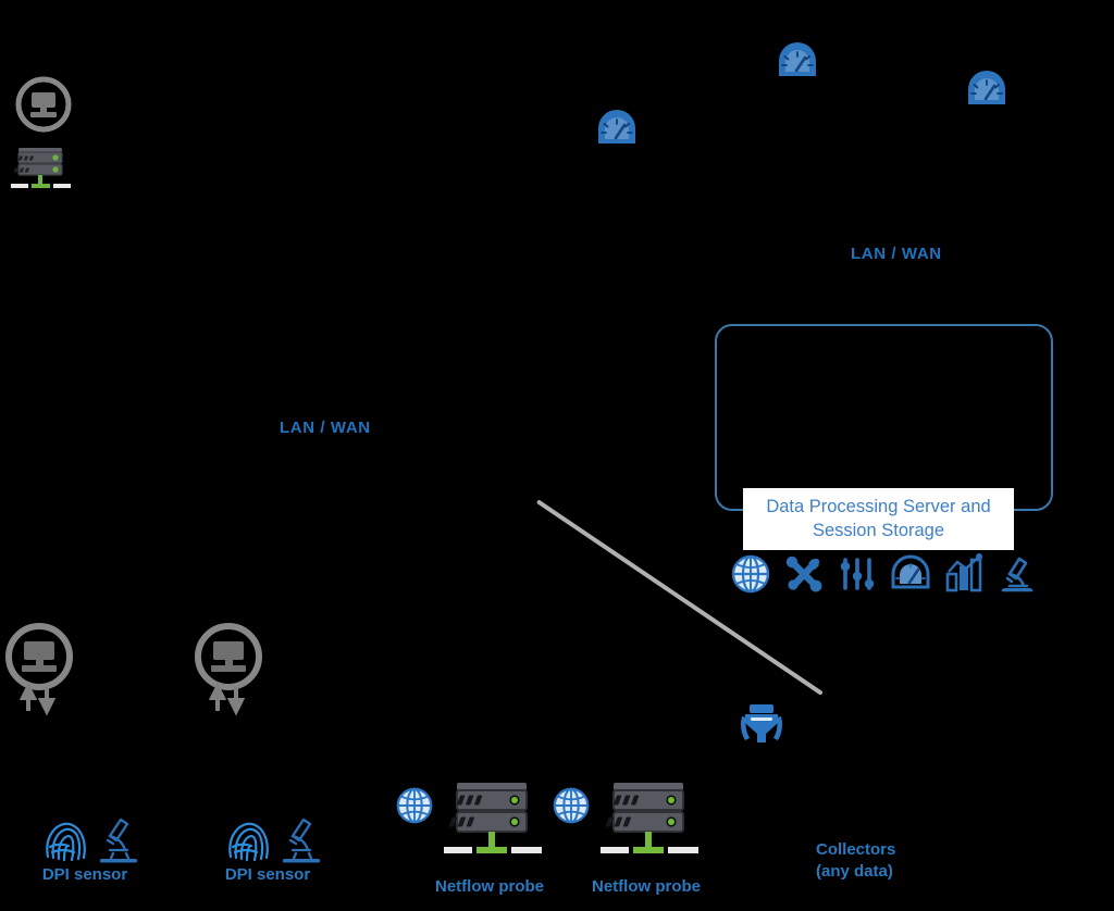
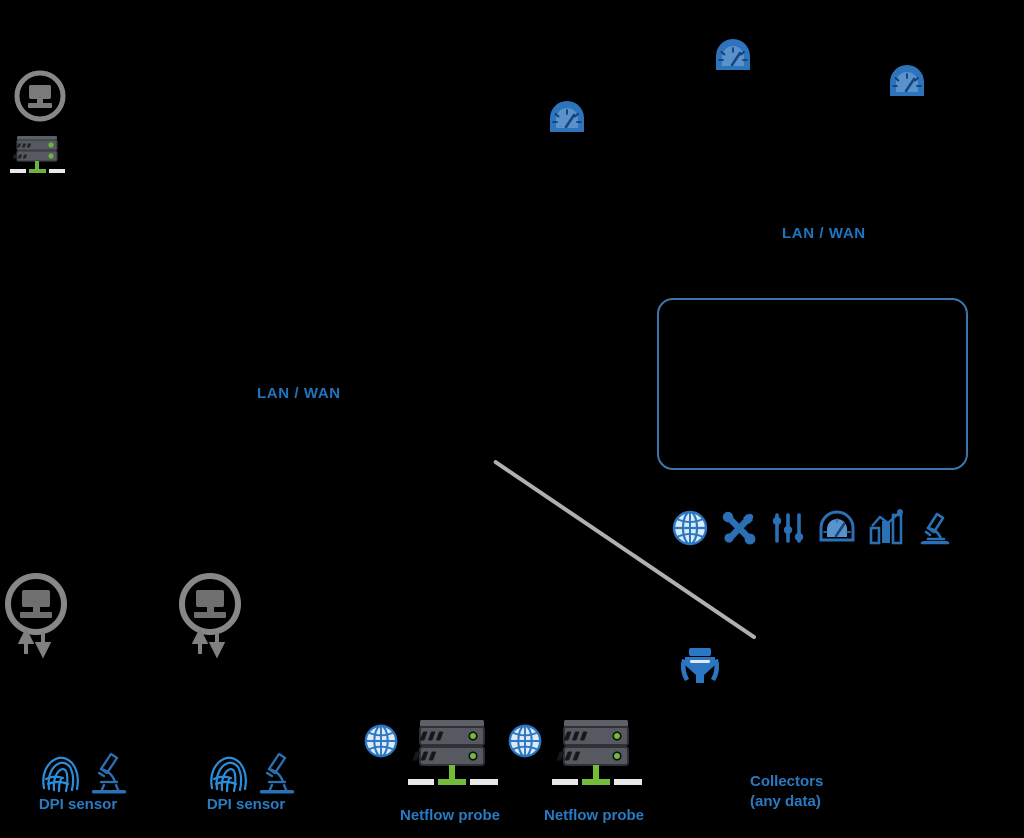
  LAN / WAN
  LAN / WAN
- Data Processing Server and Session Storage
  DPI sensor
  DPI sensor
  Netflow probe
  Netflow probe
  Collectors
  (any data)
